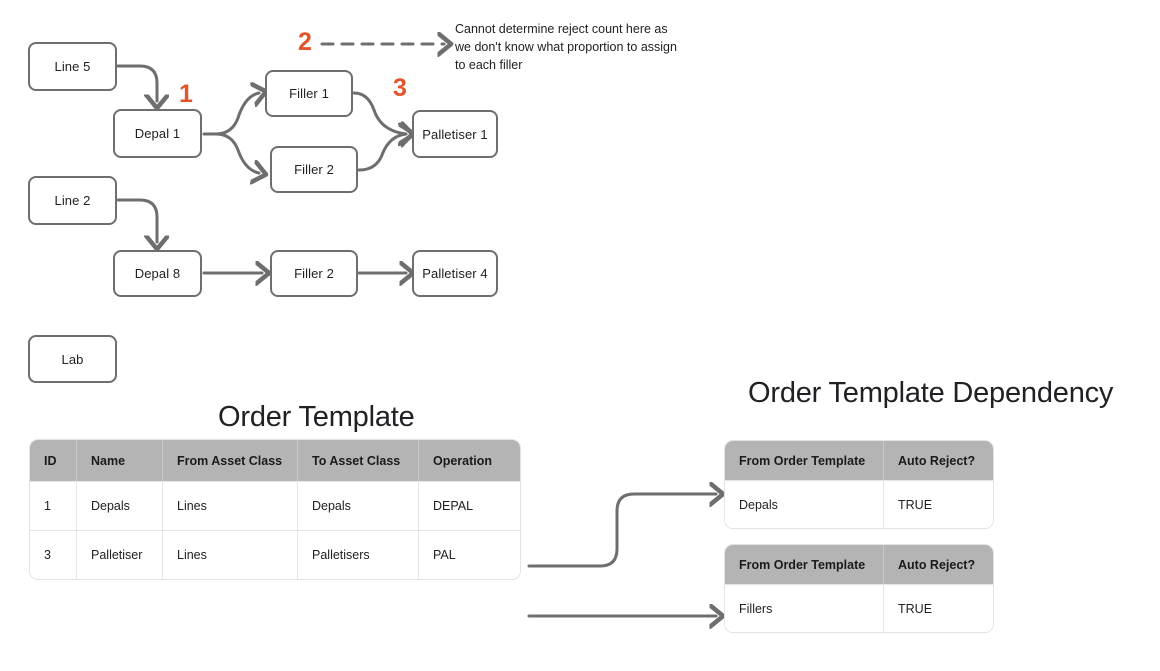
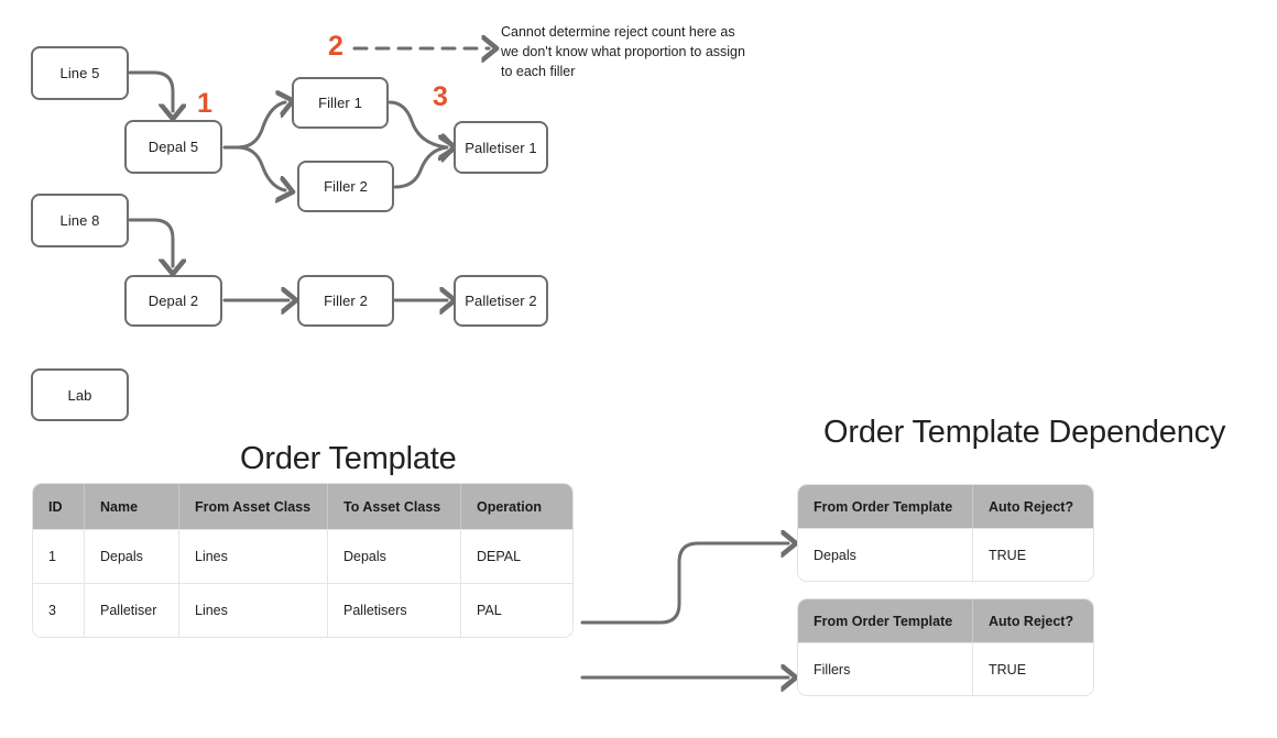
  Line 5
- Depal 1
+ Depal 5
  Filler 1
  Filler 2
  Palletiser 1
- Line 2
+ Line 8
- Depal 8
+ Depal 2
  Filler 2
- Palletiser 4
+ Palletiser 2
  Lab
  1
  2
  3
  Cannot determine reject count here as we don't know what proportion to assign to each filler
  Order Template
  Order Template Dependency
  ID	Name	From Asset Class	To Asset Class	Operation
  1	Depals	Lines	Depals	DEPAL
  3	Palletiser	Lines	Palletisers	PAL
  From Order Template	Auto Reject?
  Depals	TRUE
  From Order Template	Auto Reject?
  Fillers	TRUE
